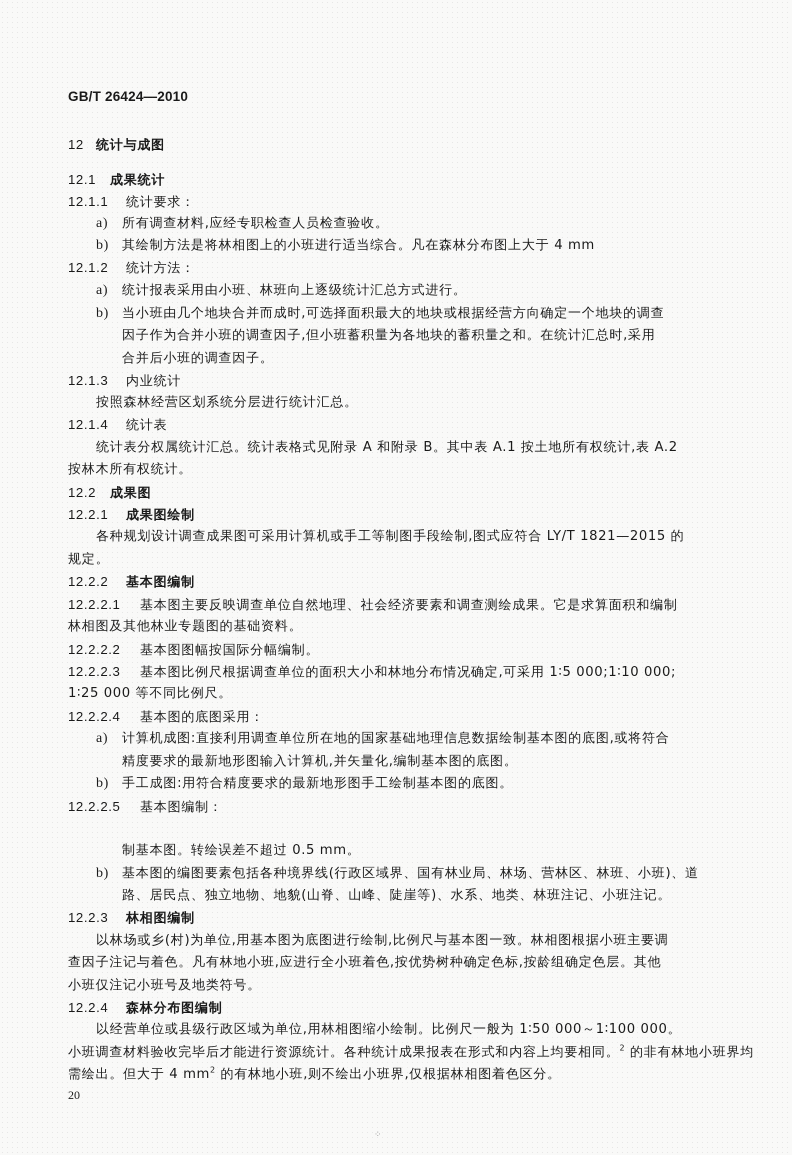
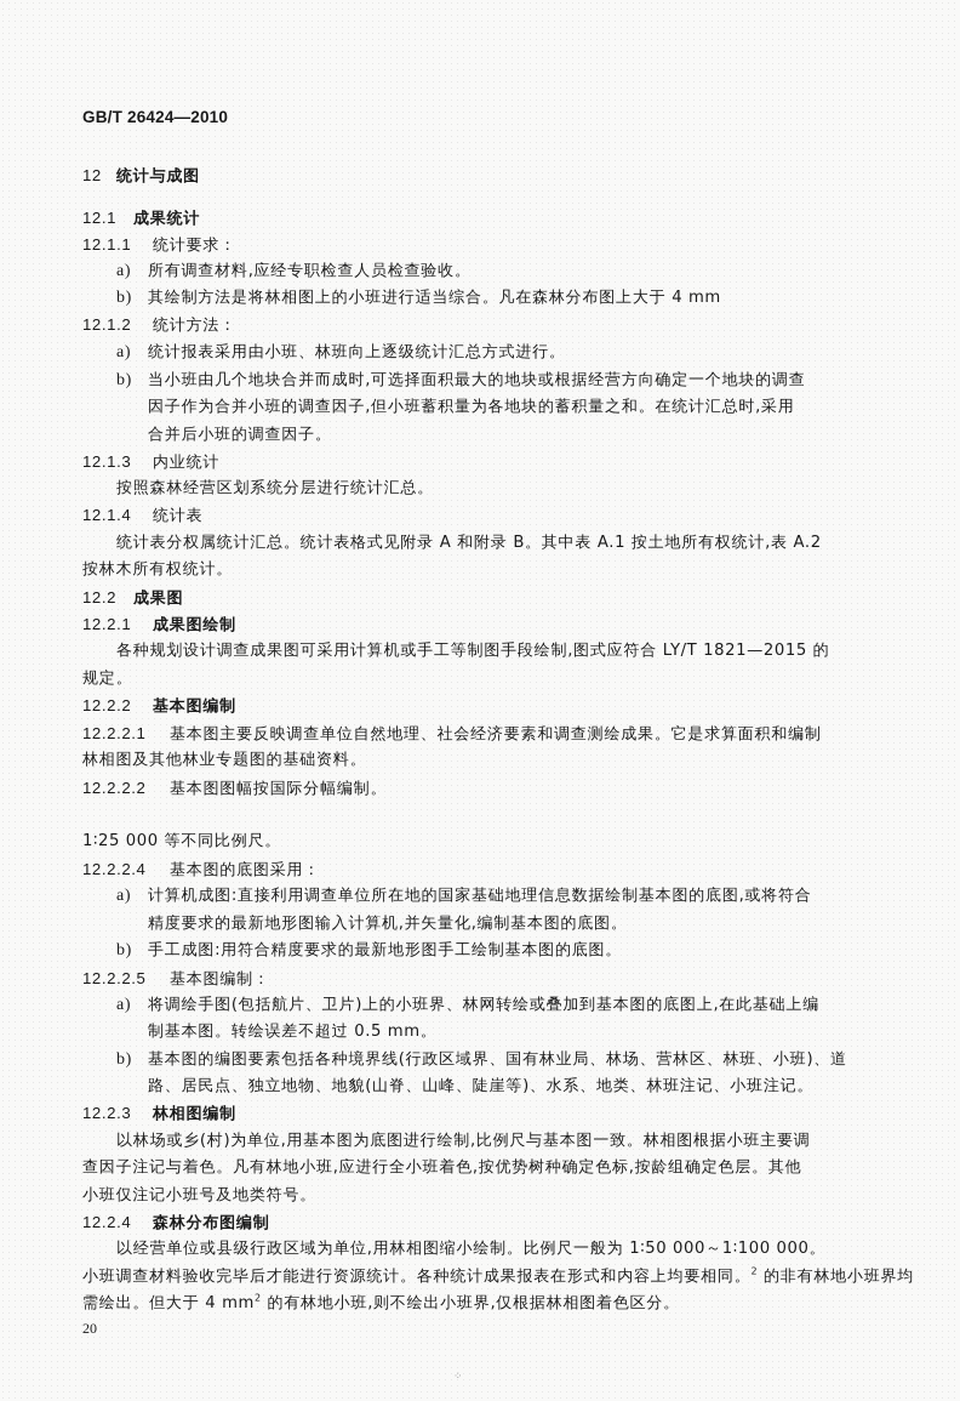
  GB/T 26424—2010
  12 统计与成图
  12.1 成果统计
  12.1.1 统计要求：
  a) 所有调查材料,应经专职检查人员检查验收。
  b) 其绘制方法是将林相图上的小班进行适当综合。凡在森林分布图上大于 4 mm
  12.1.2 统计方法：
  a) 统计报表采用由小班、林班向上逐级统计汇总方式进行。
  b) 当小班由几个地块合并而成时,可选择面积最大的地块或根据经营方向确定一个地块的调查
  因子作为合并小班的调查因子,但小班蓄积量为各地块的蓄积量之和。在统计汇总时,采用
  合并后小班的调查因子。
  12.1.3 内业统计
  按照森林经营区划系统分层进行统计汇总。
  12.1.4 统计表
  统计表分权属统计汇总。统计表格式见附录 A 和附录 B。其中表 A.1 按土地所有权统计,表 A.2
  按林木所有权统计。
  12.2 成果图
  12.2.1 成果图绘制
  各种规划设计调查成果图可采用计算机或手工等制图手段绘制,图式应符合 LY/T 1821—2015 的
  规定。
  12.2.2 基本图编制
  12.2.2.1 基本图主要反映调查单位自然地理、社会经济要素和调查测绘成果。它是求算面积和编制
  林相图及其他林业专题图的基础资料。
  12.2.2.2 基本图图幅按国际分幅编制。
- 12.2.2.3 基本图比例尺根据调查单位的面积大小和林地分布情况确定,可采用 1∶5 000;1∶10 000;
  1∶25 000 等不同比例尺。
  12.2.2.4 基本图的底图采用：
  a) 计算机成图:直接利用调查单位所在地的国家基础地理信息数据绘制基本图的底图,或将符合
  精度要求的最新地形图输入计算机,并矢量化,编制基本图的底图。
  b) 手工成图:用符合精度要求的最新地形图手工绘制基本图的底图。
  12.2.2.5 基本图编制：
+ a) 将调绘手图(包括航片、卫片)上的小班界、林网转绘或叠加到基本图的底图上,在此基础上编
  制基本图。转绘误差不超过 0.5 mm。
  b) 基本图的编图要素包括各种境界线(行政区域界、国有林业局、林场、营林区、林班、小班)、道
  路、居民点、独立地物、地貌(山脊、山峰、陡崖等)、水系、地类、林班注记、小班注记。
  12.2.3 林相图编制
  以林场或乡(村)为单位,用基本图为底图进行绘制,比例尺与基本图一致。林相图根据小班主要调
  查因子注记与着色。凡有林地小班,应进行全小班着色,按优势树种确定色标,按龄组确定色层。其他
  小班仅注记小班号及地类符号。
  12.2.4 森林分布图编制
  以经营单位或县级行政区域为单位,用林相图缩小绘制。比例尺一般为 1∶50 000～1∶100 000。
  小班调查材料验收完毕后才能进行资源统计。各种统计成果报表在形式和内容上均要相同。2 的非有林地小班界均
  需绘出。但大于 4 mm2 的有林地小班,则不绘出小班界,仅根据林相图着色区分。
  20
  ⁘
